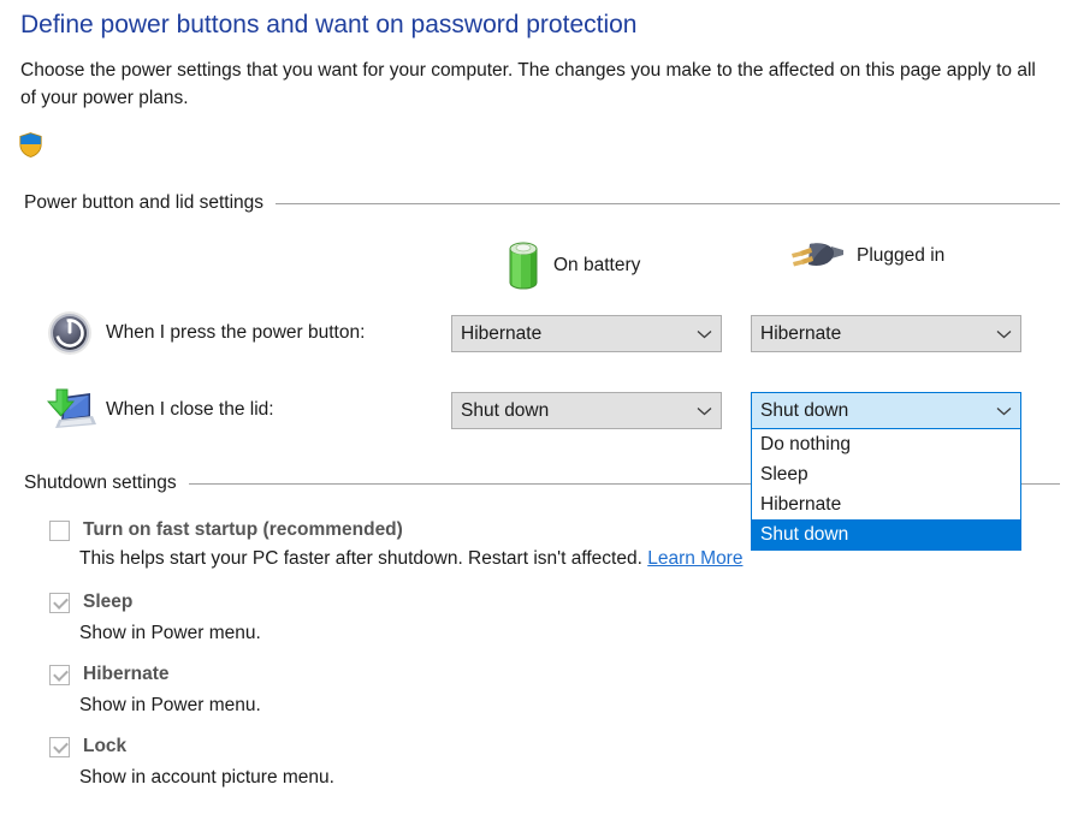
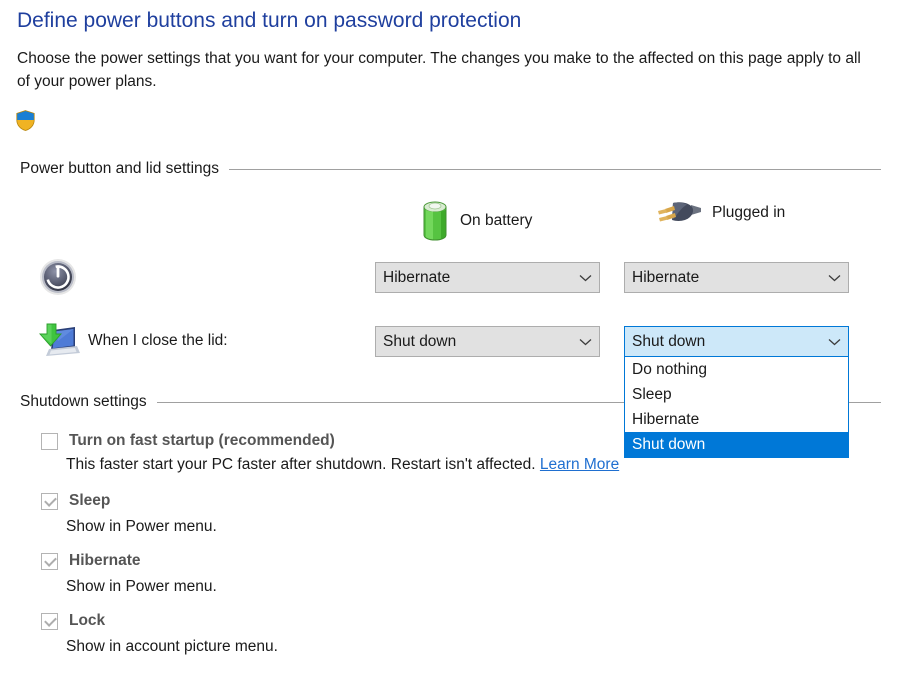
- Define power buttons and want on password protection
+ Define power buttons and turn on password protection
  Choose the power settings that you want for your computer. The changes you make to the affected on this page apply to all of your power plans.
  Power button and lid settings
  On battery
  Plugged in
- When I press the power button:
  When I close the lid:
  Hibernate
  Hibernate
  Shut down
  Shut down
  Do nothing
  Sleep
  Hibernate
  Shut down
  Shutdown settings
  Turn on fast startup (recommended)
- This helps start your PC faster after shutdown. Restart isn't affected. Learn More
+ This faster start your PC faster after shutdown. Restart isn't affected. Learn More
  Sleep
  Show in Power menu.
  Hibernate
  Show in Power menu.
  Lock
  Show in account picture menu.
